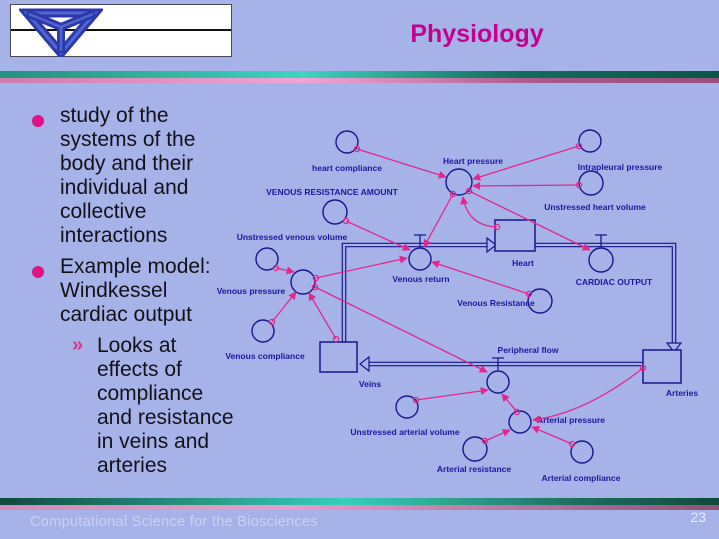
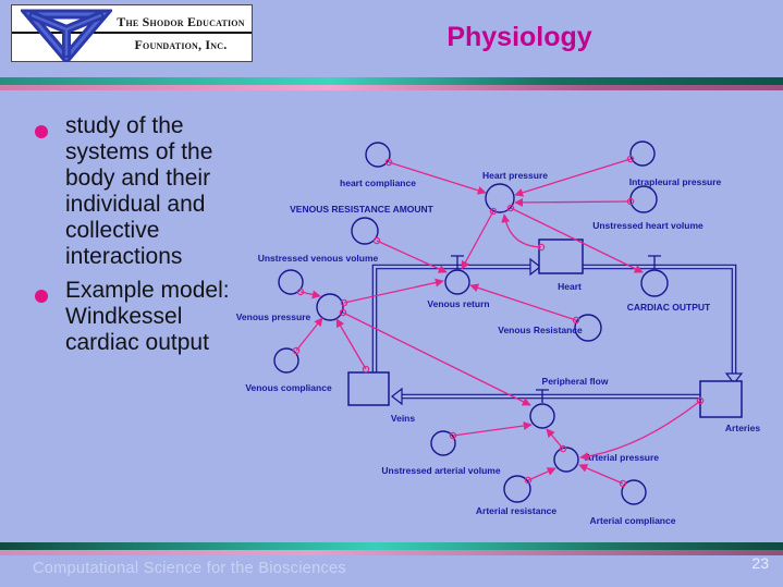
+ The Shodor Education
+ Foundation, Inc.
  Physiology
  study of the
  systems of the
  body and their
  individual and
  collective
  interactions
  Example model:
  Windkessel
  cardiac output
- »
- Looks at
- effects of
- compliance
- and resistance
- in veins and
- arteries
  Heart
  Veins
  Arteries
  Venous return
  CARDIAC OUTPUT
  Peripheral flow
  heart compliance
  Heart pressure
  Intrapleural pressure
  Unstressed heart volume
  VENOUS RESISTANCE AMOUNT
  Unstressed venous volume
  Venous pressure
  Venous Resistance
  Venous compliance
  Unstressed arterial volume
  Arterial pressure
  Arterial resistance
  Arterial compliance
  Computational Science for the Biosciences
  23
